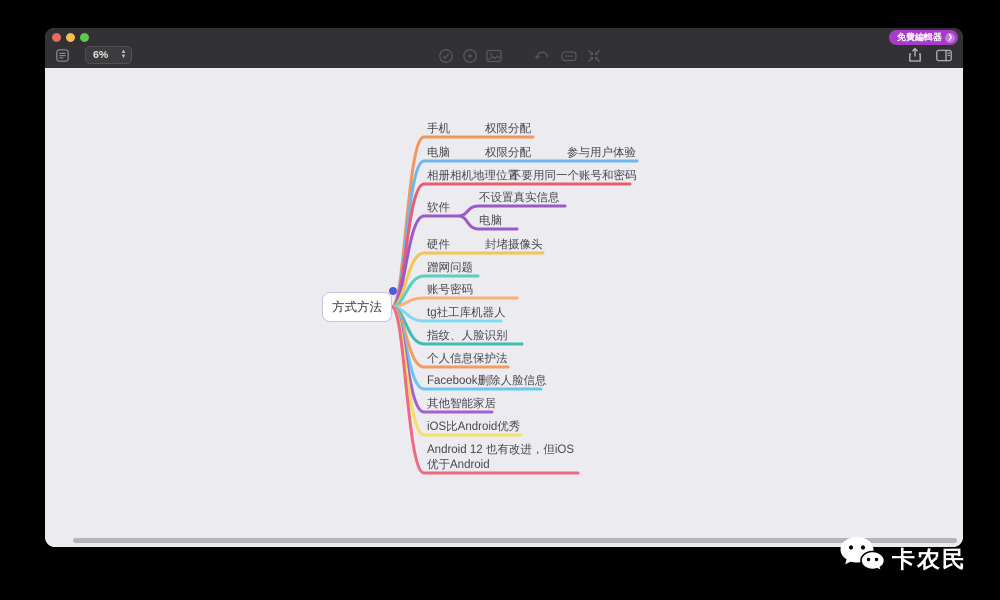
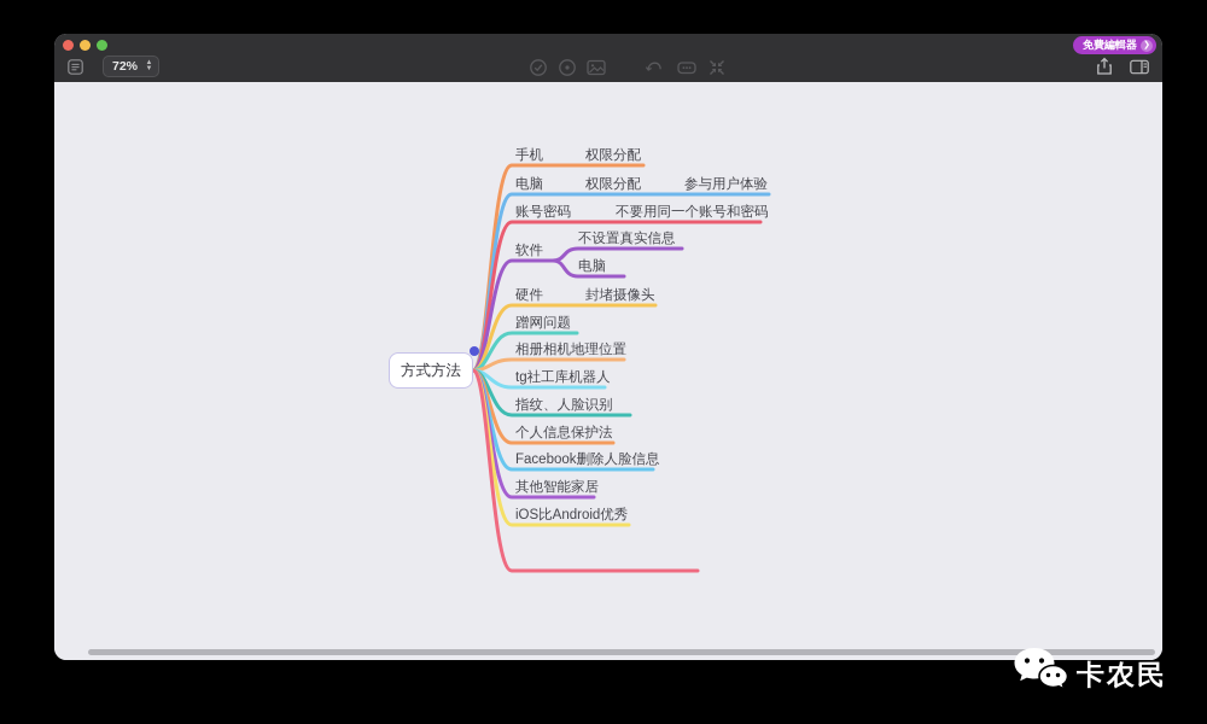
  免費編輯器
- 6%
+ 72%
  手机
  权限分配
  电脑
  权限分配
  参与用户体验
- 相册相机地理位置
+ 账号密码
  不要用同一个账号和密码
  软件
  不设置真实信息
  电脑
  硬件
  封堵摄像头
  蹭网问题
- 账号密码
+ 相册相机地理位置
  tg社工库机器人
  指纹、人脸识别
  个人信息保护法
  Facebook删除人脸信息
  其他智能家居
  iOS比Android优秀
- Android 12 也有改进，但iOS优于Android
  方式方法
  卡农民
